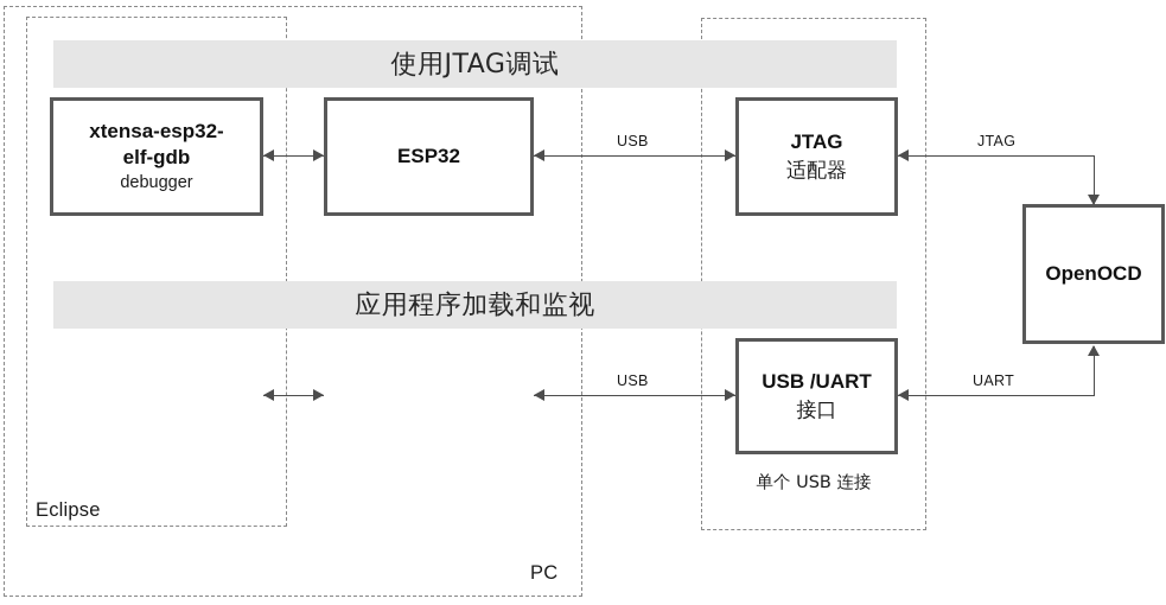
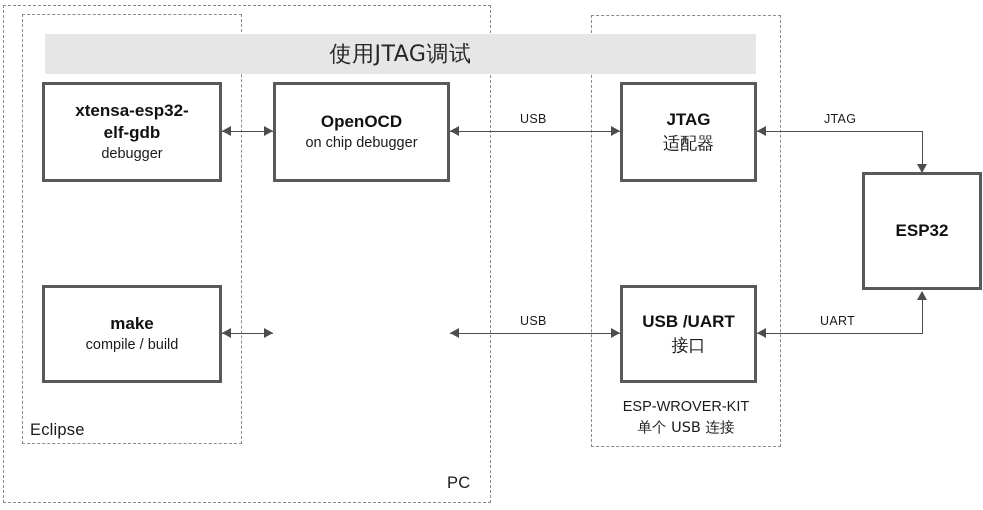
  PC
  Eclipse
  使用JTAG调试
- 应用程序加载和监视
  xtensa-esp32-
  elf-gdb
  debugger
- ESP32
+ OpenOCD
+ on chip debugger
  JTAG
  适配器
- OpenOCD
+ ESP32
+ make
+ compile / build
  USB /UART
  接口
+ ESP-WROVER-KIT
  单个 USB 连接
  USB
  JTAG
  USB
  UART
